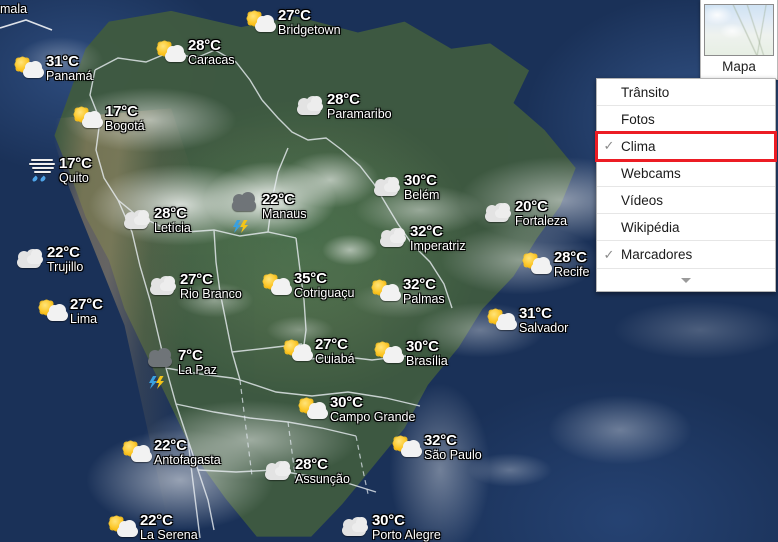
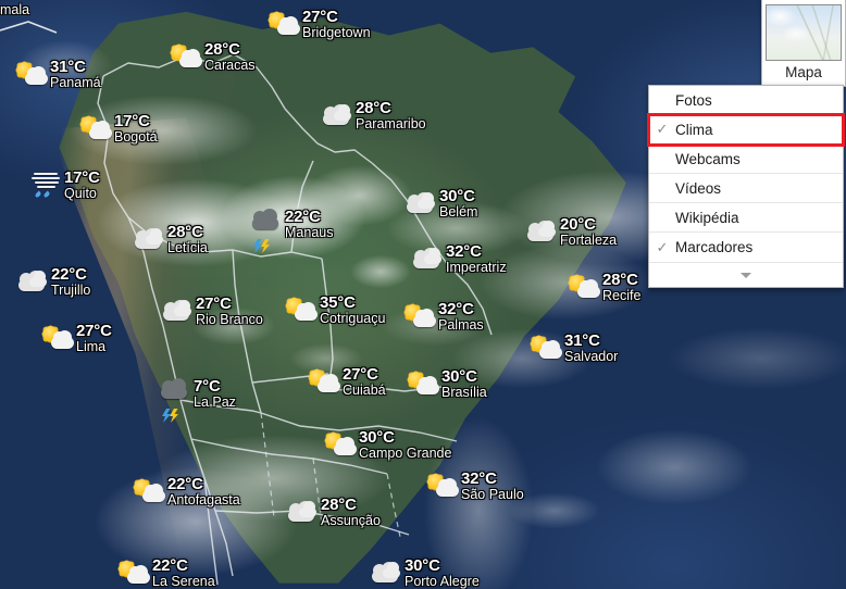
  mala
  27°C
  Bridgetown
  28°C
  Caracas
  31°C
  Panamá
  28°C
  Paramaribo
  17°C
  Bogotá
  17°C
  Quito
  30°C
  Belém
  22°C
  Manaus
  20°C
  Fortaleza
  28°C
  Letícia
  32°C
  Imperatriz
  22°C
  Trujillo
  28°C
  Recife
  35°C
  Cotriguaçu
  27°C
  Rio Branco
  32°C
  Palmas
  27°C
  Lima
  31°C
  Salvador
  27°C
  Cuiabá
  30°C
  Brasília
  7°C
  La Paz
  30°C
  Campo Grande
  32°C
  São Paulo
  22°C
  Antofagasta
  28°C
  Assunção
  22°C
  La Serena
  30°C
  Porto Alegre
  Mapa
- Trânsito
  Fotos
  ✓
  Clima
  Webcams
  Vídeos
  Wikipédia
  ✓
  Marcadores
